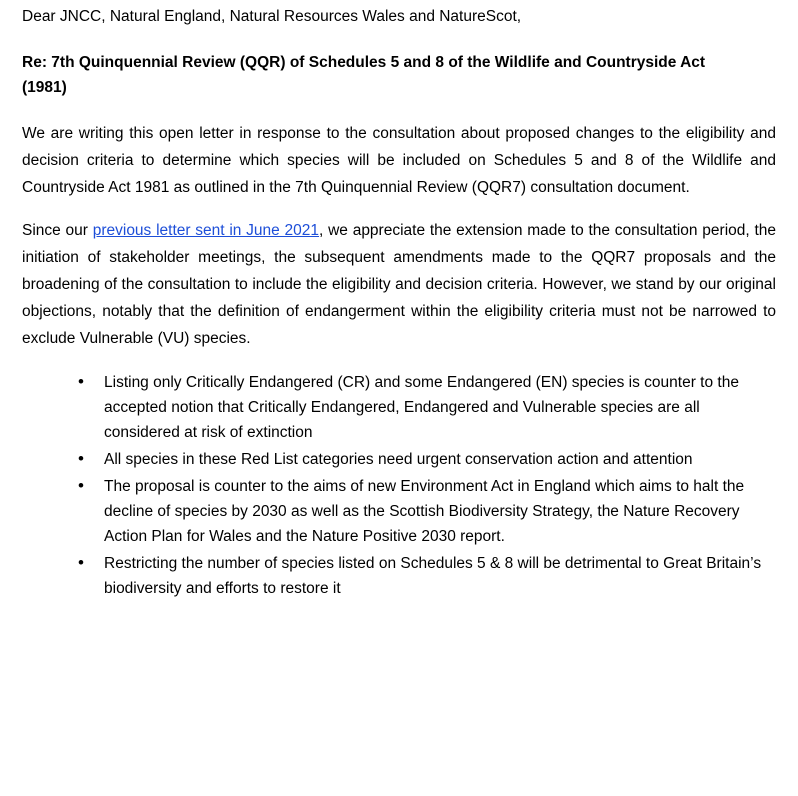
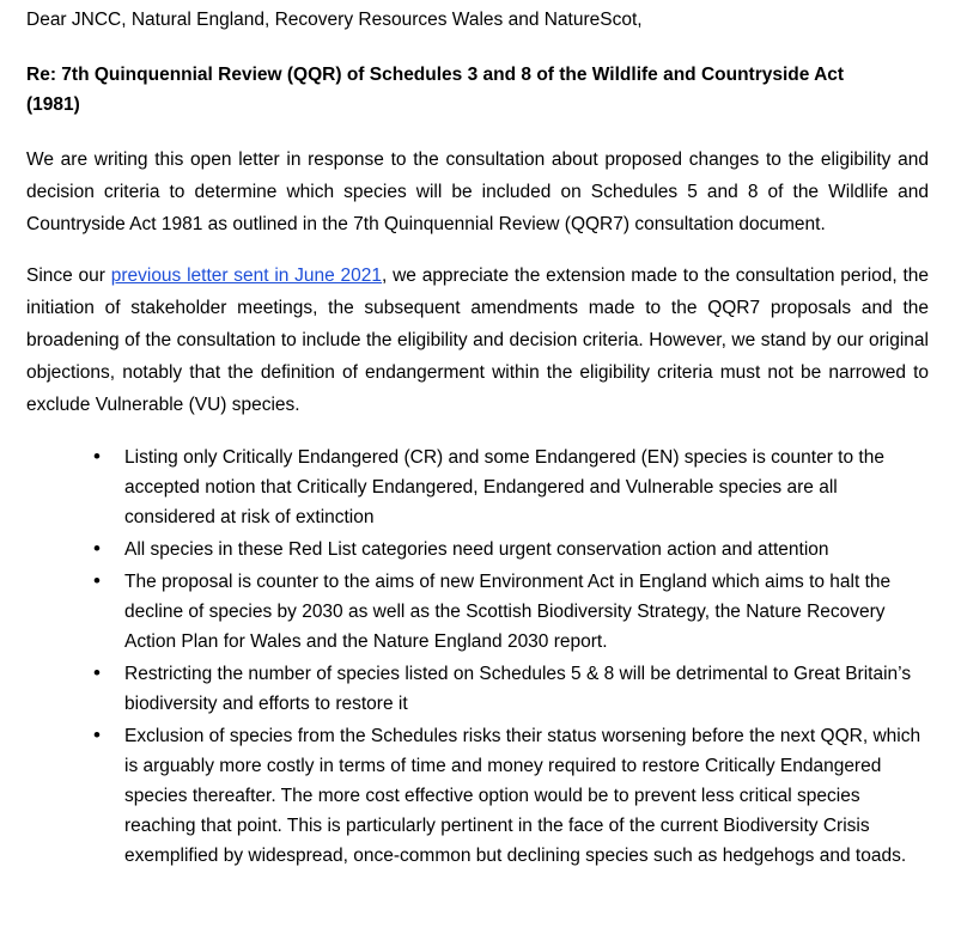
- Dear JNCC, Natural England, Natural Resources Wales and NatureScot,
+ Dear JNCC, Natural England, Recovery Resources Wales and NatureScot,
- Re: 7th Quinquennial Review (QQR) of Schedules 5 and 8 of the Wildlife and Countryside Act (1981)
+ Re: 7th Quinquennial Review (QQR) of Schedules 3 and 8 of the Wildlife and Countryside Act (1981)
  We are writing this open letter in response to the consultation about proposed changes to the eligibility and decision criteria to determine which species will be included on Schedules 5 and 8 of the Wildlife and Countryside Act 1981 as outlined in the 7th Quinquennial Review (QQR7) consultation document.
  Since our previous letter sent in June 2021, we appreciate the extension made to the consultation period, the initiation of stakeholder meetings, the subsequent amendments made to the QQR7 proposals and the broadening of the consultation to include the eligibility and decision criteria. However, we stand by our original objections, notably that the definition of endangerment within the eligibility criteria must not be narrowed to exclude Vulnerable (VU) species.
  Listing only Critically Endangered (CR) and some Endangered (EN) species is counter to the accepted notion that Critically Endangered, Endangered and Vulnerable species are all considered at risk of extinction
  All species in these Red List categories need urgent conservation action and attention
- The proposal is counter to the aims of new Environment Act in England which aims to halt the decline of species by 2030 as well as the Scottish Biodiversity Strategy, the Nature Recovery Action Plan for Wales and the Nature Positive 2030 report.
+ The proposal is counter to the aims of new Environment Act in England which aims to halt the decline of species by 2030 as well as the Scottish Biodiversity Strategy, the Nature Recovery Action Plan for Wales and the Nature England 2030 report.
  Restricting the number of species listed on Schedules 5 & 8 will be detrimental to Great Britain’s biodiversity and efforts to restore it
+ Exclusion of species from the Schedules risks their status worsening before the next QQR, which is arguably more costly in terms of time and money required to restore Critically Endangered species thereafter. The more cost effective option would be to prevent less critical species reaching that point. This is particularly pertinent in the face of the current Biodiversity Crisis exemplified by widespread, once-common but declining species such as hedgehogs and toads.
